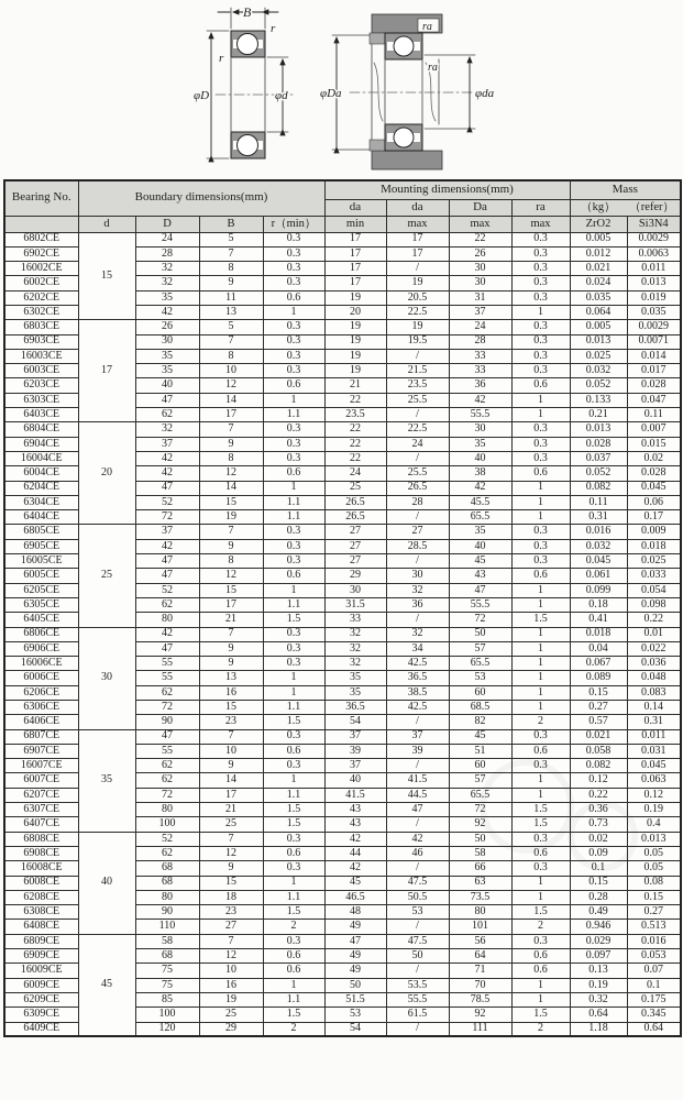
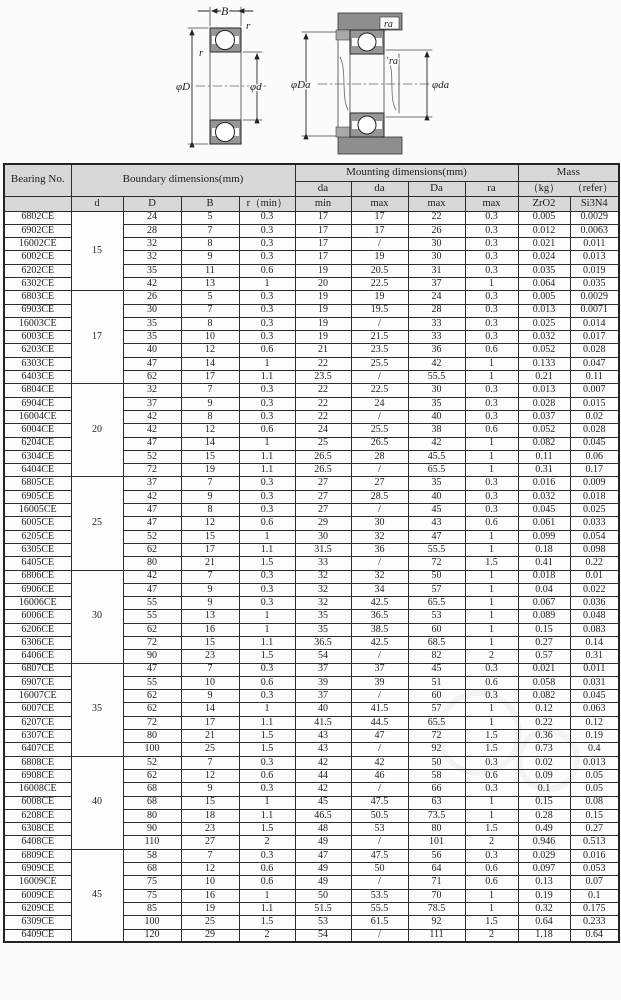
  B
  φD
  φd
  r
  r
  ra
  ra
  φDa
  φda
  Bearing No.	Boundary dimensions(mm)	Mounting dimensions(mm)	Mass
  da	da	Da	ra	（kg） （refer）
  	d	D	B	r（min）	min	max	max	max	ZrO2	Si3N4
  6802CE	15	24	5	0.3	17	17	22	0.3	0.005	0.0029
  6902CE	28	7	0.3	17	17	26	0.3	0.012	0.0063
  16002CE	32	8	0.3	17	/	30	0.3	0.021	0.011
  6002CE	32	9	0.3	17	19	30	0.3	0.024	0.013
  6202CE	35	11	0.6	19	20.5	31	0.3	0.035	0.019
  6302CE	42	13	1	20	22.5	37	1	0.064	0.035
  6803CE	17	26	5	0.3	19	19	24	0.3	0.005	0.0029
  6903CE	30	7	0.3	19	19.5	28	0.3	0.013	0.0071
  16003CE	35	8	0.3	19	/	33	0.3	0.025	0.014
  6003CE	35	10	0.3	19	21.5	33	0.3	0.032	0.017
  6203CE	40	12	0.6	21	23.5	36	0.6	0.052	0.028
  6303CE	47	14	1	22	25.5	42	1	0.133	0.047
  6403CE	62	17	1.1	23.5	/	55.5	1	0.21	0.11
  6804CE	20	32	7	0.3	22	22.5	30	0.3	0.013	0.007
  6904CE	37	9	0.3	22	24	35	0.3	0.028	0.015
  16004CE	42	8	0.3	22	/	40	0.3	0.037	0.02
  6004CE	42	12	0.6	24	25.5	38	0.6	0.052	0.028
  6204CE	47	14	1	25	26.5	42	1	0.082	0.045
  6304CE	52	15	1.1	26.5	28	45.5	1	0.11	0.06
  6404CE	72	19	1.1	26.5	/	65.5	1	0.31	0.17
  6805CE	25	37	7	0.3	27	27	35	0.3	0.016	0.009
  6905CE	42	9	0.3	27	28.5	40	0.3	0.032	0.018
  16005CE	47	8	0.3	27	/	45	0.3	0.045	0.025
  6005CE	47	12	0.6	29	30	43	0.6	0.061	0.033
  6205CE	52	15	1	30	32	47	1	0.099	0.054
  6305CE	62	17	1.1	31.5	36	55.5	1	0.18	0.098
  6405CE	80	21	1.5	33	/	72	1.5	0.41	0.22
  6806CE	30	42	7	0.3	32	32	50	1	0.018	0.01
  6906CE	47	9	0.3	32	34	57	1	0.04	0.022
  16006CE	55	9	0.3	32	42.5	65.5	1	0.067	0.036
  6006CE	55	13	1	35	36.5	53	1	0.089	0.048
  6206CE	62	16	1	35	38.5	60	1	0.15	0.083
  6306CE	72	15	1.1	36.5	42.5	68.5	1	0.27	0.14
  6406CE	90	23	1.5	54	/	82	2	0.57	0.31
  6807CE	35	47	7	0.3	37	37	45	0.3	0.021	0.011
  6907CE	55	10	0.6	39	39	51	0.6	0.058	0.031
  16007CE	62	9	0.3	37	/	60	0.3	0.082	0.045
  6007CE	62	14	1	40	41.5	57	1	0.12	0.063
  6207CE	72	17	1.1	41.5	44.5	65.5	1	0.22	0.12
  6307CE	80	21	1.5	43	47	72	1.5	0.36	0.19
  6407CE	100	25	1.5	43	/	92	1.5	0.73	0.4
  6808CE	40	52	7	0.3	42	42	50	0.3	0.02	0.013
  6908CE	62	12	0.6	44	46	58	0.6	0.09	0.05
  16008CE	68	9	0.3	42	/	66	0.3	0.1	0.05
  6008CE	68	15	1	45	47.5	63	1	0.15	0.08
  6208CE	80	18	1.1	46.5	50.5	73.5	1	0.28	0.15
  6308CE	90	23	1.5	48	53	80	1.5	0.49	0.27
  6408CE	110	27	2	49	/	101	2	0.946	0.513
  6809CE	45	58	7	0.3	47	47.5	56	0.3	0.029	0.016
  6909CE	68	12	0.6	49	50	64	0.6	0.097	0.053
  16009CE	75	10	0.6	49	/	71	0.6	0.13	0.07
  6009CE	75	16	1	50	53.5	70	1	0.19	0.1
  6209CE	85	19	1.1	51.5	55.5	78.5	1	0.32	0.175
- 6309CE	100	25	1.5	53	61.5	92	1.5	0.64	0.345
+ 6309CE	100	25	1.5	53	61.5	92	1.5	0.64	0.233
  6409CE	120	29	2	54	/	111	2	1.18	0.64
